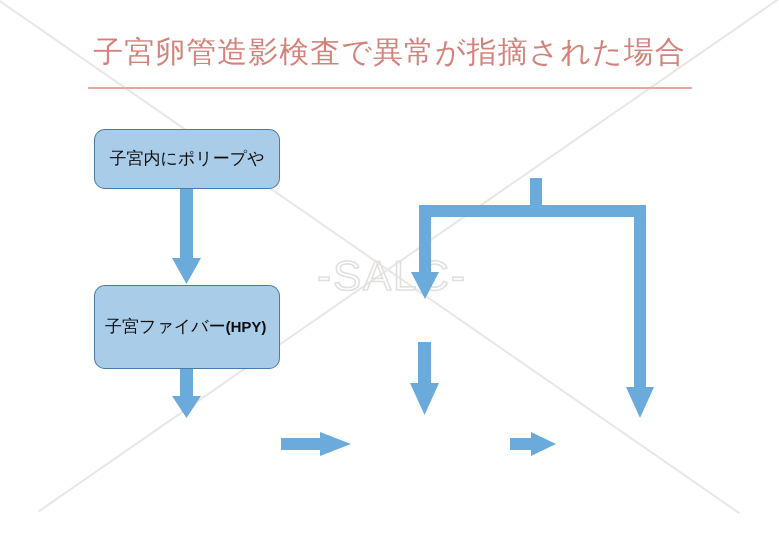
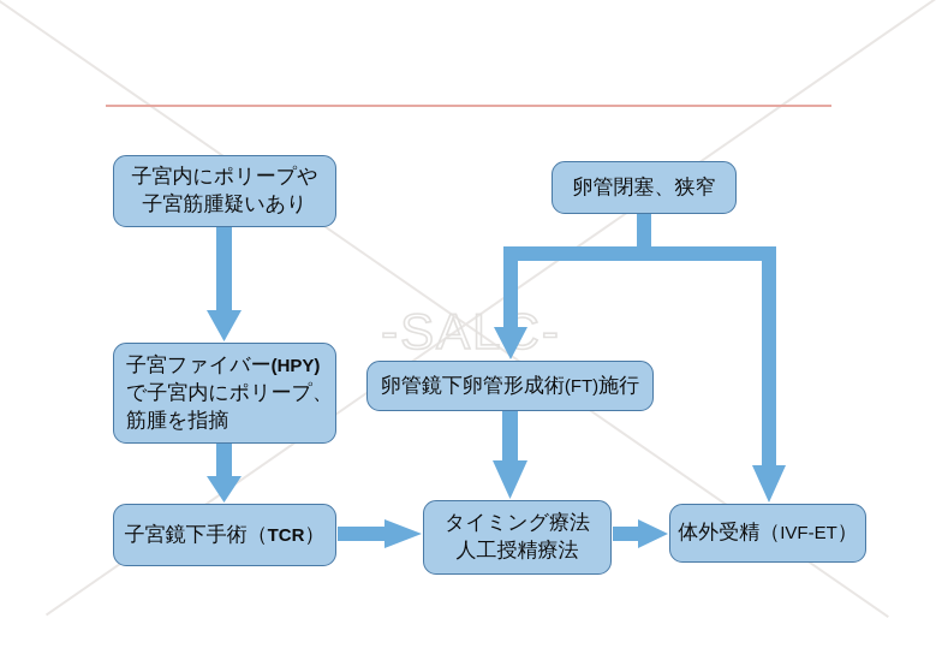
- 子宮卵管造影検査で異常が指摘された場合
  -SAL-
  子宮内にポリープや
+ 子宮筋腫疑いあり
  子宮ファイバー(HPY)
+ で子宮内にポリープ、
+ 筋腫を指摘
+ 子宮鏡下手術（TCR）
+ 卵管閉塞、狭窄
+ 卵管鏡下卵管形成術(FT)施行
+ タイミング療法
+ 人工授精療法
+ 体外受精（IVF-ET）
